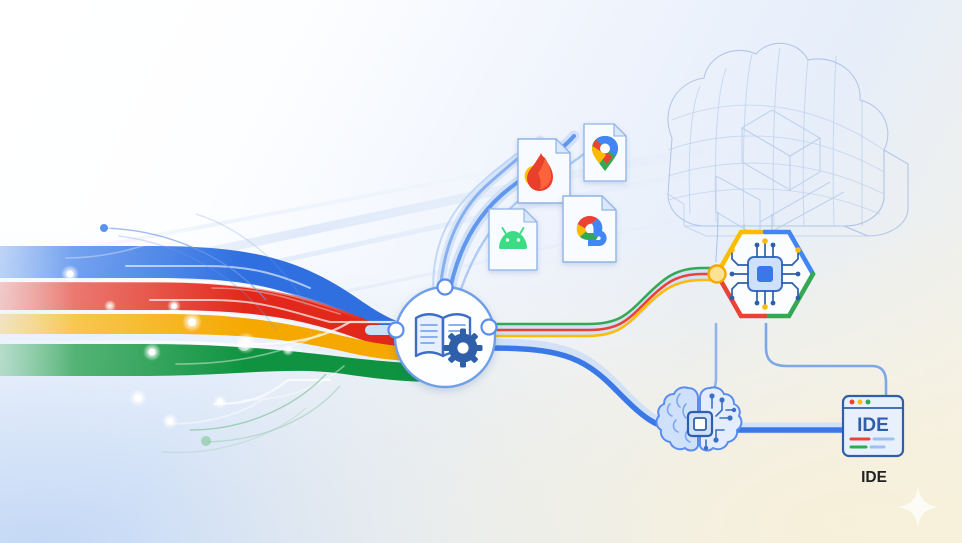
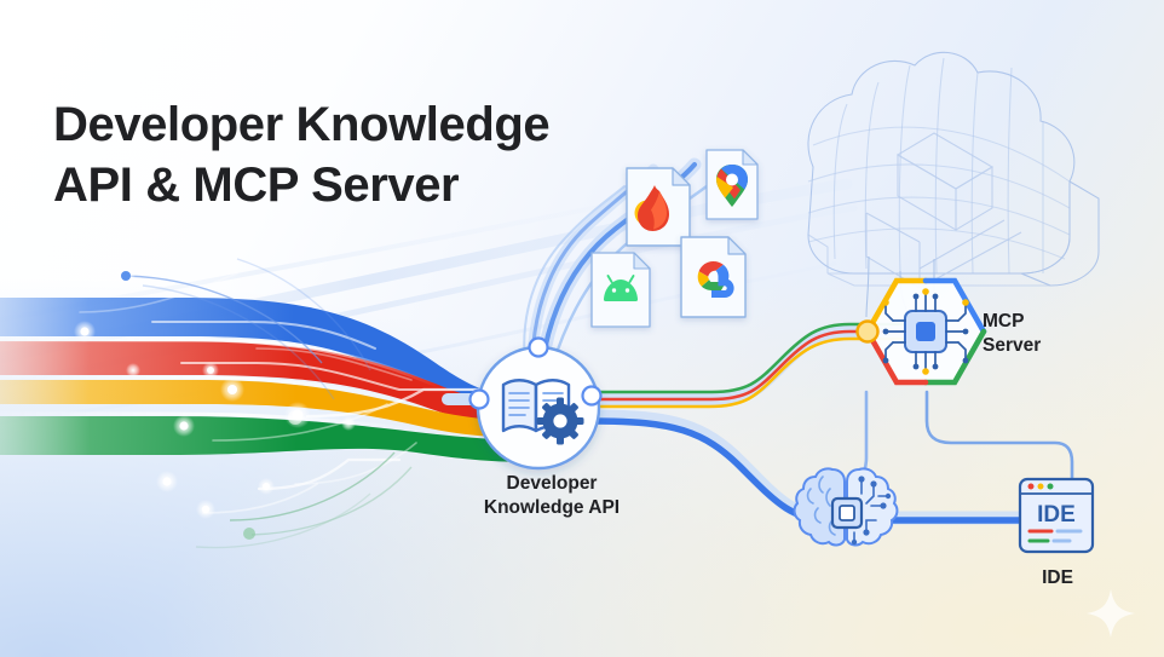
  IDE
+ Developer Knowledge
+ API & MCP Server
+ Developer
+ Knowledge API
+ MCP
+ Server
  IDE
